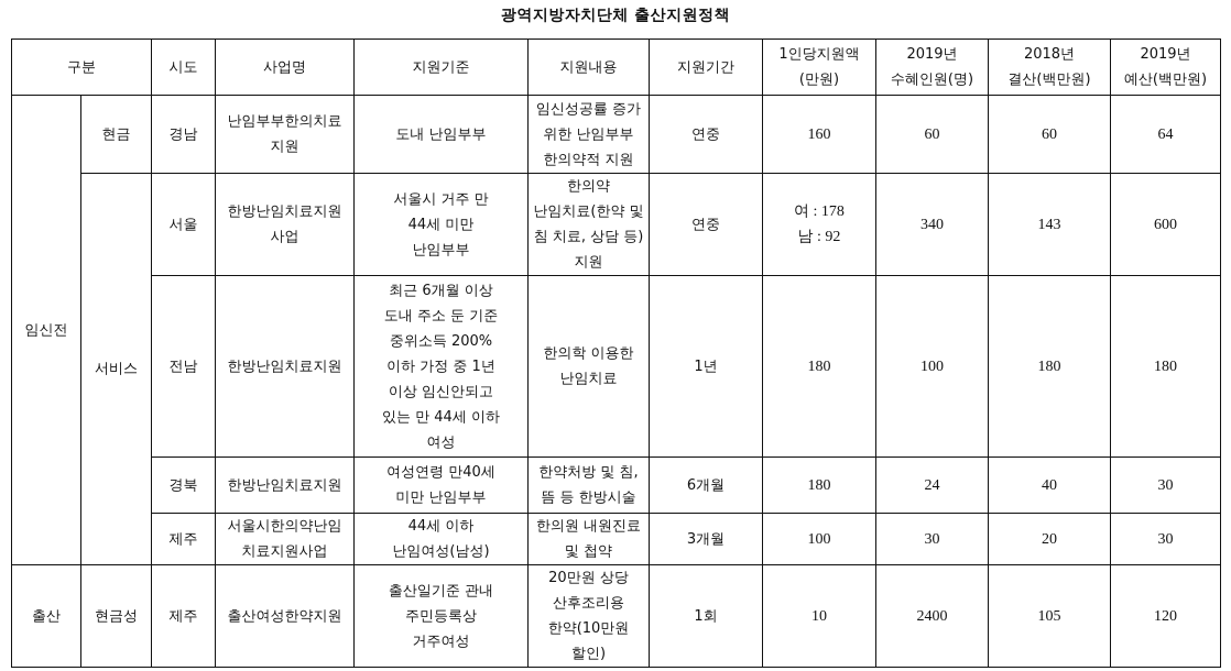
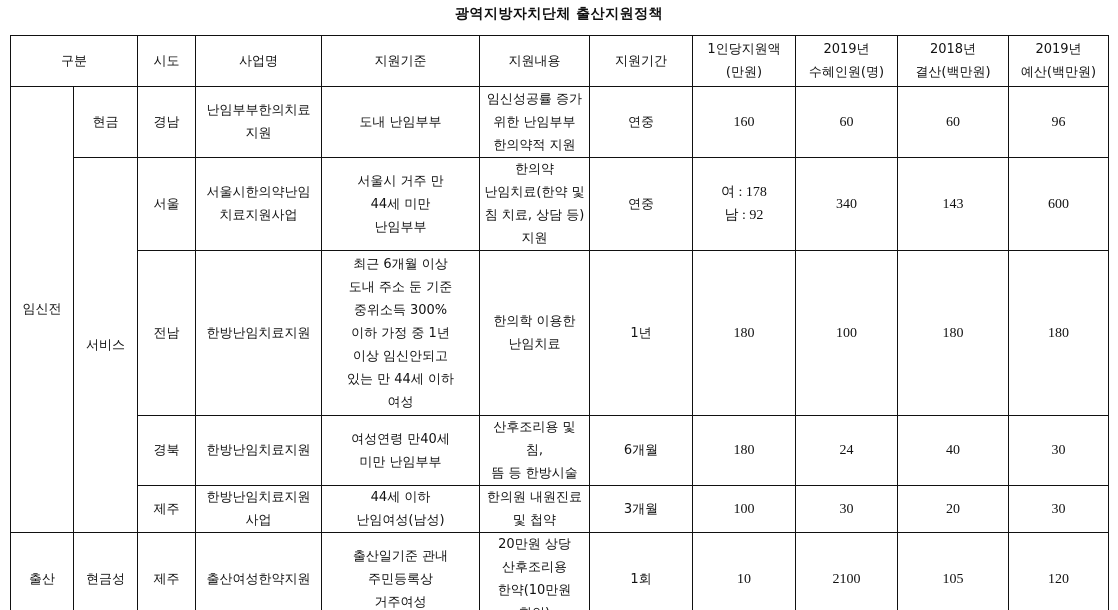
  광역지방자치단체 출산지원정책
  구분	시도	사업명	지원기준	지원내용	지원기간	1인당지원액 (만원)	2019년 수혜인원(명)	2018년 결산(백만원)	2019년 예산(백만원)
- 임신전	현금	경남	난임부부한의치료 지원	도내 난임부부	임신성공률 증가 위한 난임부부 한의약적 지원	연중	160	60	60	64
+ 임신전	현금	경남	난임부부한의치료 지원	도내 난임부부	임신성공률 증가 위한 난임부부 한의약적 지원	연중	160	60	60	96
- 서비스	서울	한방난임치료지원 사업	서울시 거주 만 44세 미만 난임부부	한의약 난임치료(한약 및 침 치료, 상담 등) 지원	연중	여 : 178 남 : 92	340	143	600
+ 서비스	서울	서울시한의약난임 치료지원사업	서울시 거주 만 44세 미만 난임부부	한의약 난임치료(한약 및 침 치료, 상담 등) 지원	연중	여 : 178 남 : 92	340	143	600
- 전남	한방난임치료지원	최근 6개월 이상 도내 주소 둔 기준 중위소득 200% 이하 가정 중 1년 이상 임신안되고 있는 만 44세 이하 여성	한의학 이용한 난임치료	1년	180	100	180	180
+ 전남	한방난임치료지원	최근 6개월 이상 도내 주소 둔 기준 중위소득 300% 이하 가정 중 1년 이상 임신안되고 있는 만 44세 이하 여성	한의학 이용한 난임치료	1년	180	100	180	180
- 경북	한방난임치료지원	여성연령 만40세 미만 난임부부	한약처방 및 침, 뜸 등 한방시술	6개월	180	24	40	30
+ 경북	한방난임치료지원	여성연령 만40세 미만 난임부부	산후조리용 및 침, 뜸 등 한방시술	6개월	180	24	40	30
- 제주	서울시한의약난임 치료지원사업	44세 이하 난임여성(남성)	한의원 내원진료 및 첩약	3개월	100	30	20	30
+ 제주	한방난임치료지원 사업	44세 이하 난임여성(남성)	한의원 내원진료 및 첩약	3개월	100	30	20	30
- 출산	현금성	제주	출산여성한약지원	출산일기준 관내 주민등록상 거주여성	20만원 상당 산후조리용 한약(10만원 할인)	1회	10	2400	105	120
+ 출산	현금성	제주	출산여성한약지원	출산일기준 관내 주민등록상 거주여성	20만원 상당 산후조리용 한약(10만원	1회	10	2100	105	120
